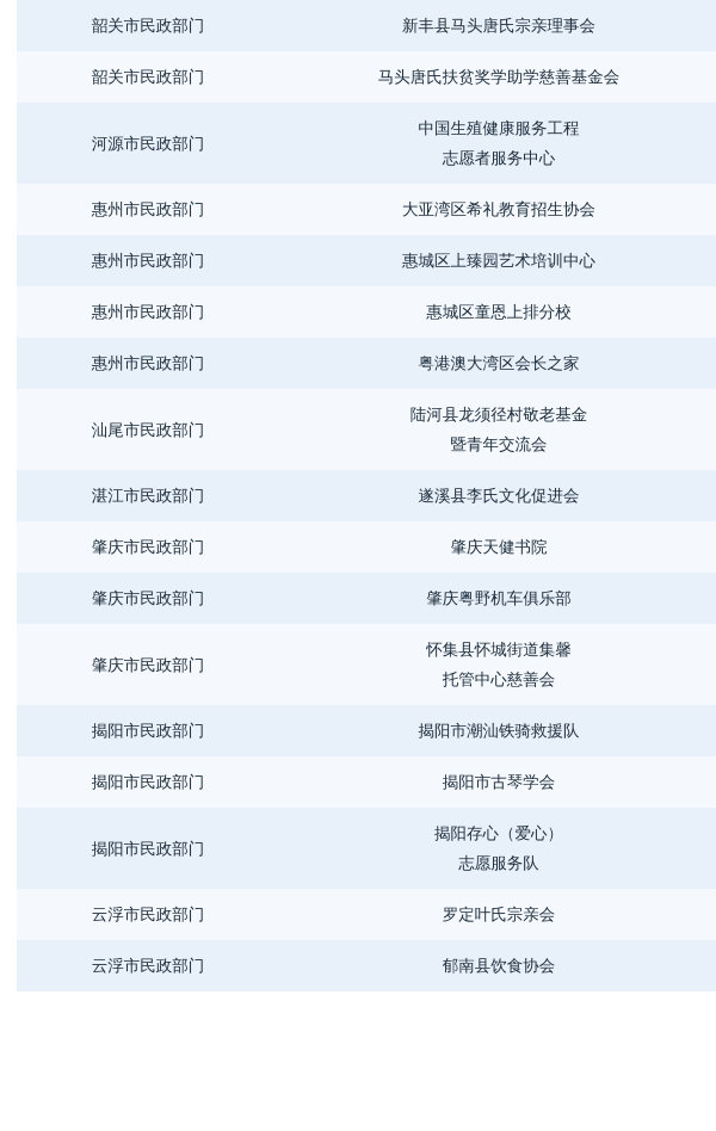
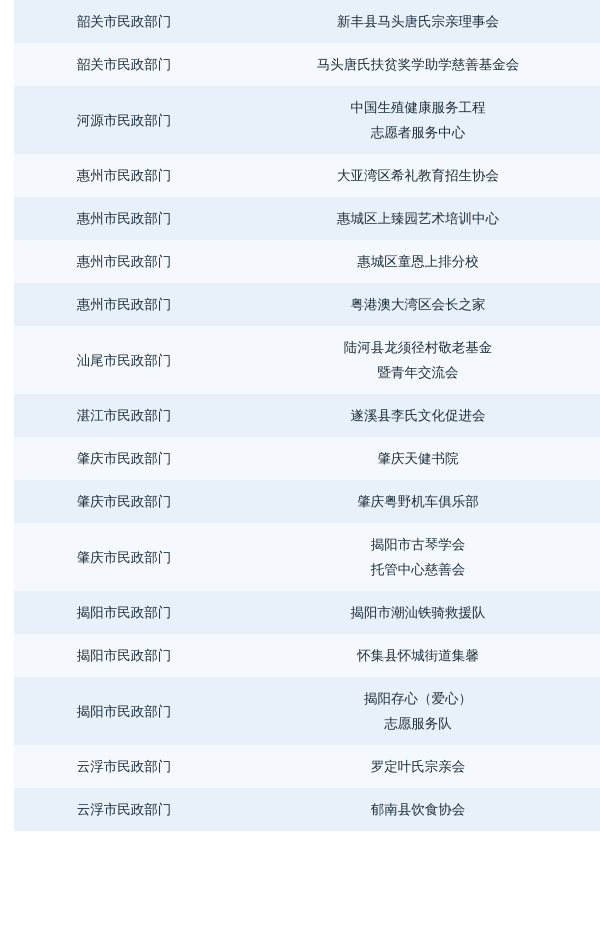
  韶关市民政部门	新丰县马头唐氏宗亲理事会
  韶关市民政部门	马头唐氏扶贫奖学助学慈善基金会
  河源市民政部门	中国生殖健康服务工程志愿者服务中心
  惠州市民政部门	大亚湾区希礼教育招生协会
  惠州市民政部门	惠城区上臻园艺术培训中心
  惠州市民政部门	惠城区童恩上排分校
  惠州市民政部门	粤港澳大湾区会长之家
  汕尾市民政部门	陆河县龙须径村敬老基金暨青年交流会
  湛江市民政部门	遂溪县李氏文化促进会
  肇庆市民政部门	肇庆天健书院
  肇庆市民政部门	肇庆粤野机车俱乐部
- 肇庆市民政部门	怀集县怀城街道集馨托管中心慈善会
+ 肇庆市民政部门	揭阳市古琴学会托管中心慈善会
  揭阳市民政部门	揭阳市潮汕铁骑救援队
- 揭阳市民政部门	揭阳市古琴学会
+ 揭阳市民政部门	怀集县怀城街道集馨
  揭阳市民政部门	揭阳存心（爱心）志愿服务队
  云浮市民政部门	罗定叶氏宗亲会
  云浮市民政部门	郁南县饮食协会
